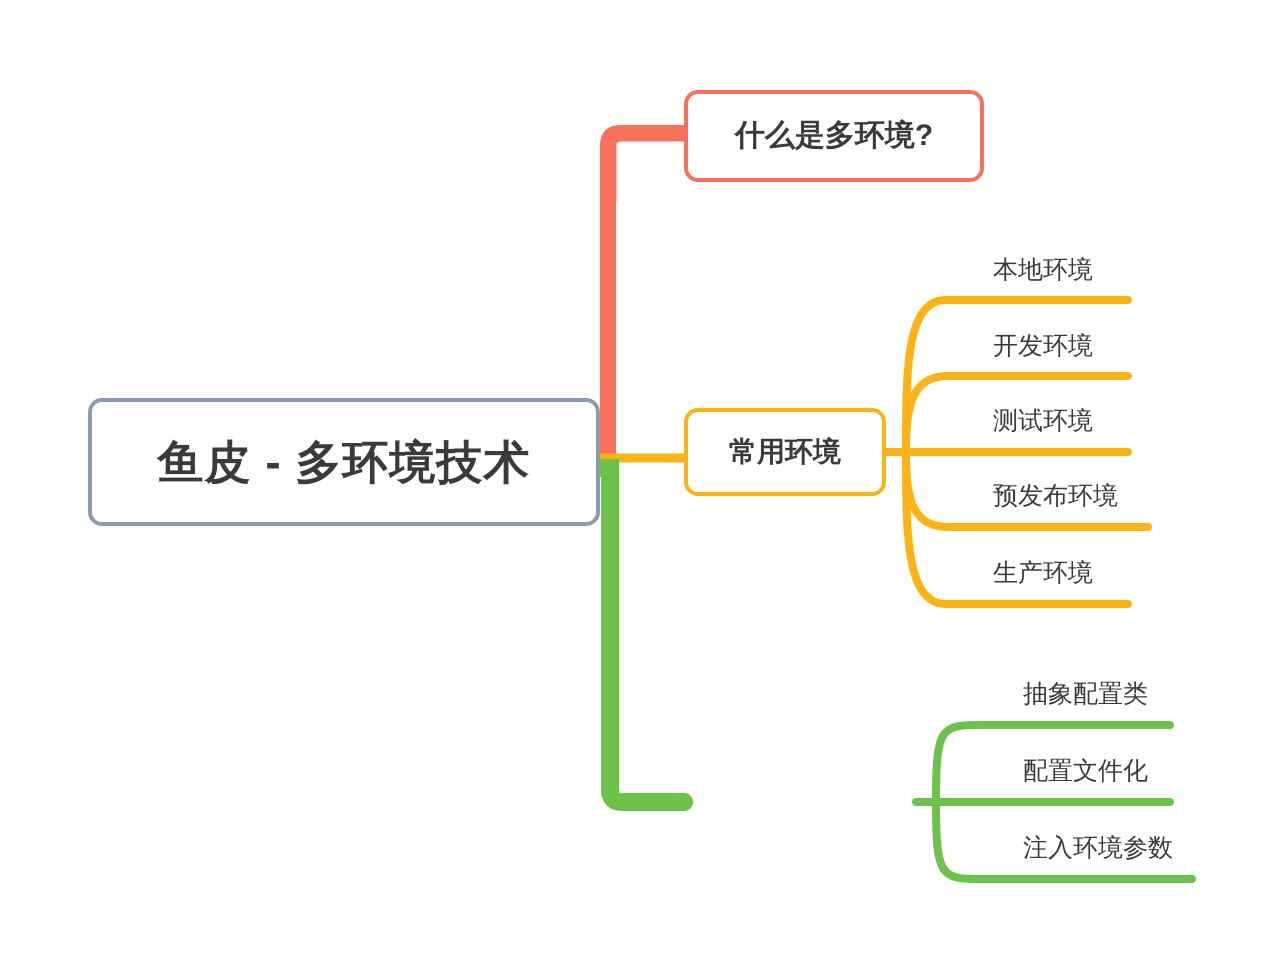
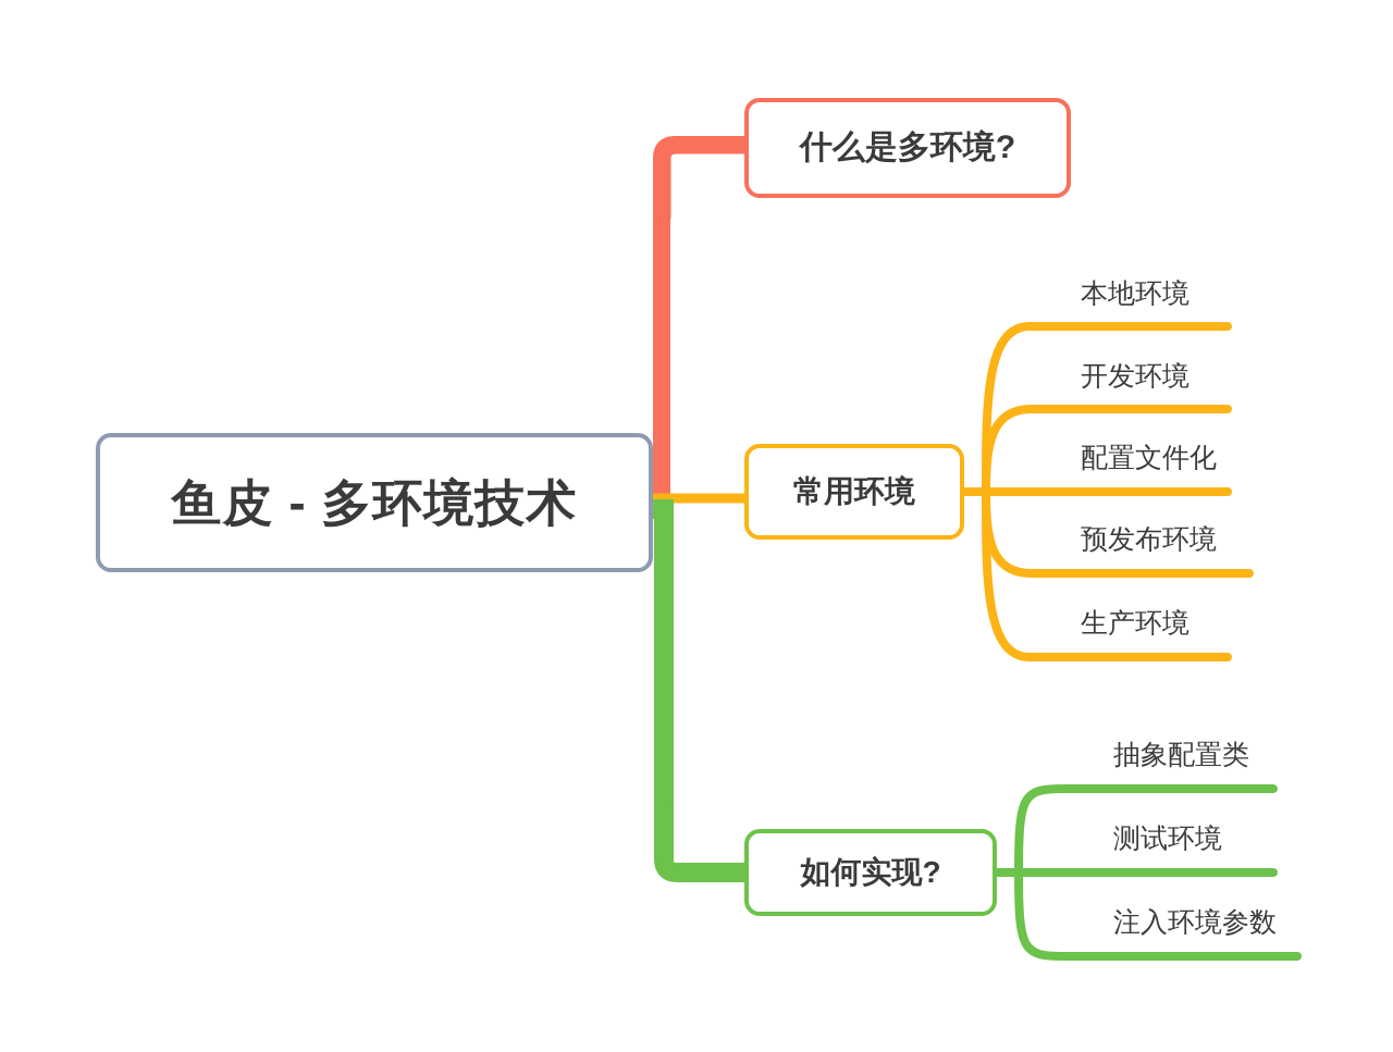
  鱼皮 - 多环境技术
  什么是多环境?
  常用环境
+ 如何实现?
  本地环境
  开发环境
- 测试环境
+ 配置文件化
  预发布环境
  生产环境
  抽象配置类
- 配置文件化
+ 测试环境
  注入环境参数
